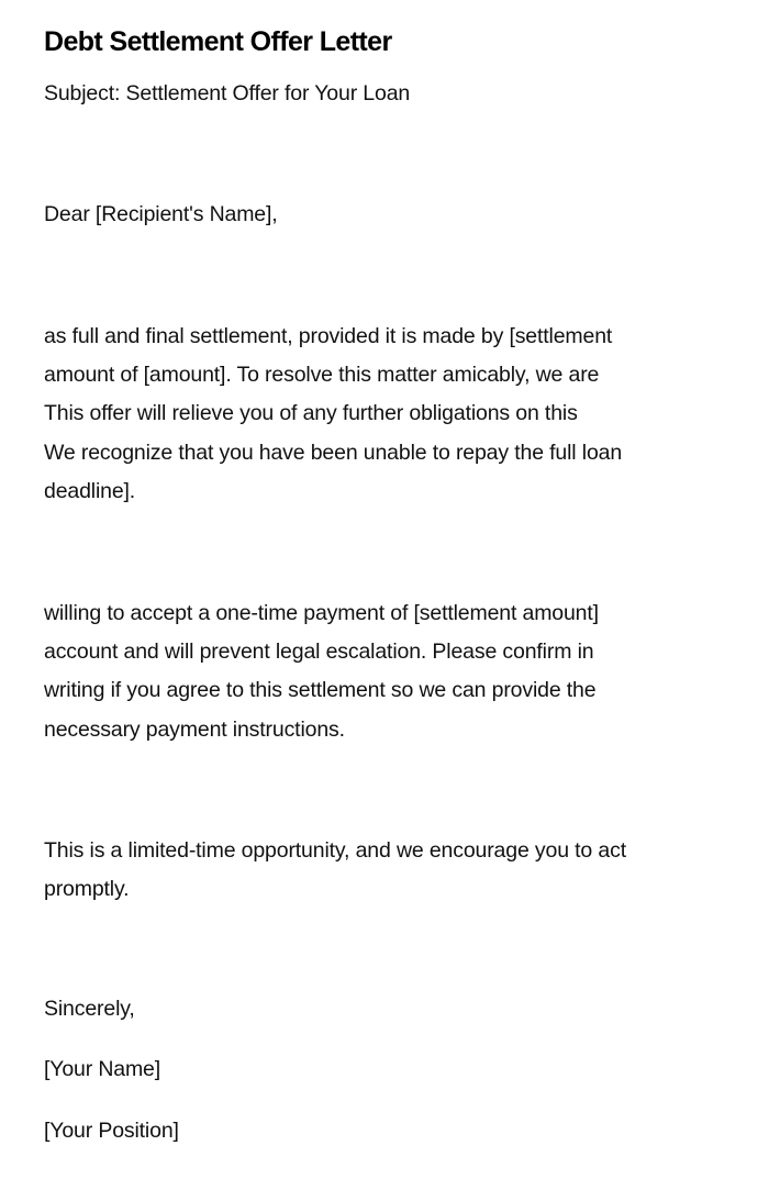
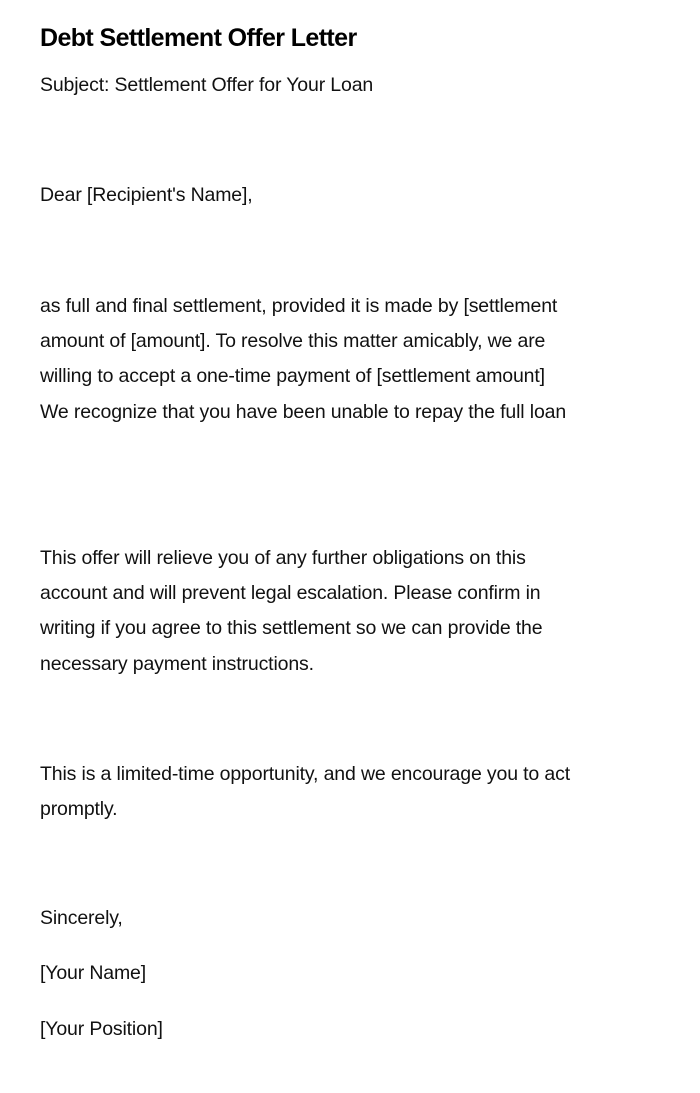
  Debt Settlement Offer Letter
  Subject: Settlement Offer for Your Loan
  Dear [Recipient's Name],
  as full and final settlement, provided it is made by [settlement
  amount of [amount]. To resolve this matter amicably, we are
- This offer will relieve you of any further obligations on this
+ willing to accept a one-time payment of [settlement amount]
  We recognize that you have been unable to repay the full loan
- deadline].
- willing to accept a one-time payment of [settlement amount]
+ This offer will relieve you of any further obligations on this
  account and will prevent legal escalation. Please confirm in
  writing if you agree to this settlement so we can provide the
  necessary payment instructions.
  This is a limited-time opportunity, and we encourage you to act
  promptly.
  Sincerely,
  [Your Name]
  [Your Position]
